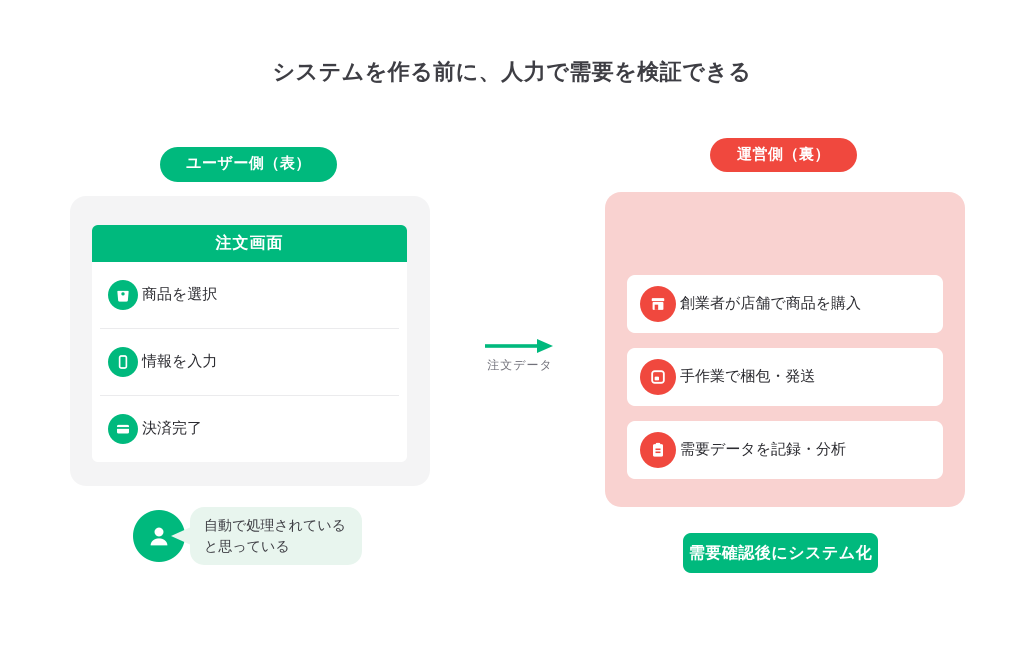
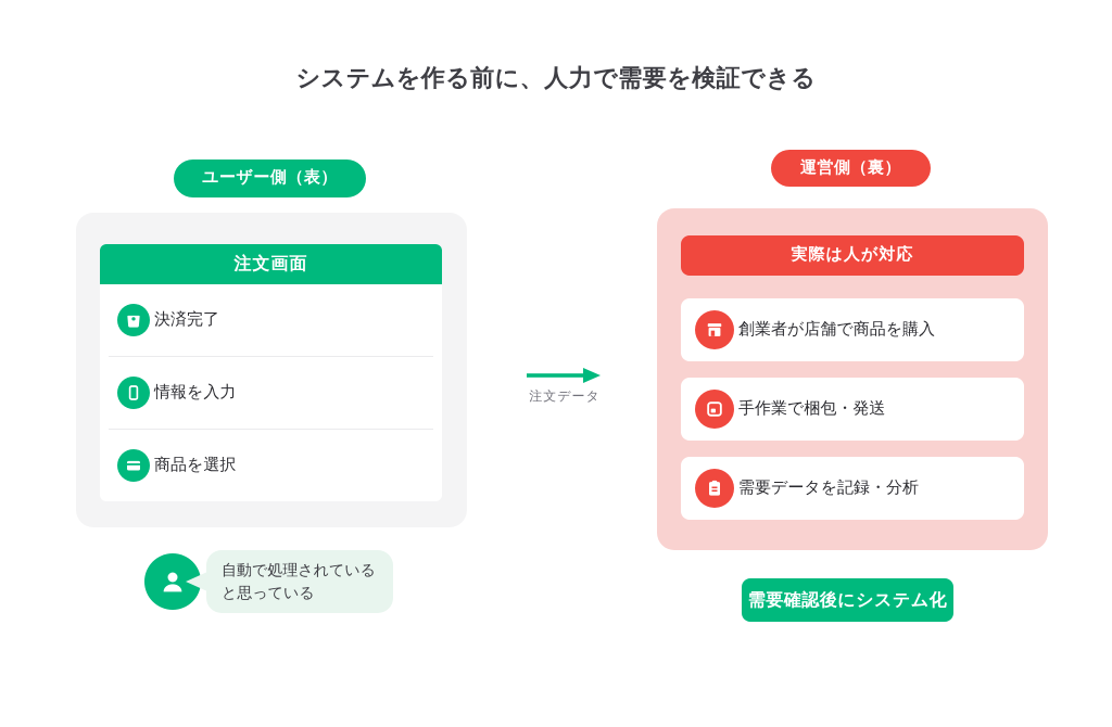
  システムを作る前に、人力で需要を検証できる
  ユーザー側（表）
  運営側（裏）
  注文画面
- 商品を選択
+ 決済完了
  情報を入力
- 決済完了
+ 商品を選択
  注文データ
+ 実際は人が対応
  創業者が店舗で商品を購入
  手作業で梱包・発送
  需要データを記録・分析
  自動で処理されている
  と思っている
  需要確認後にシステム化
